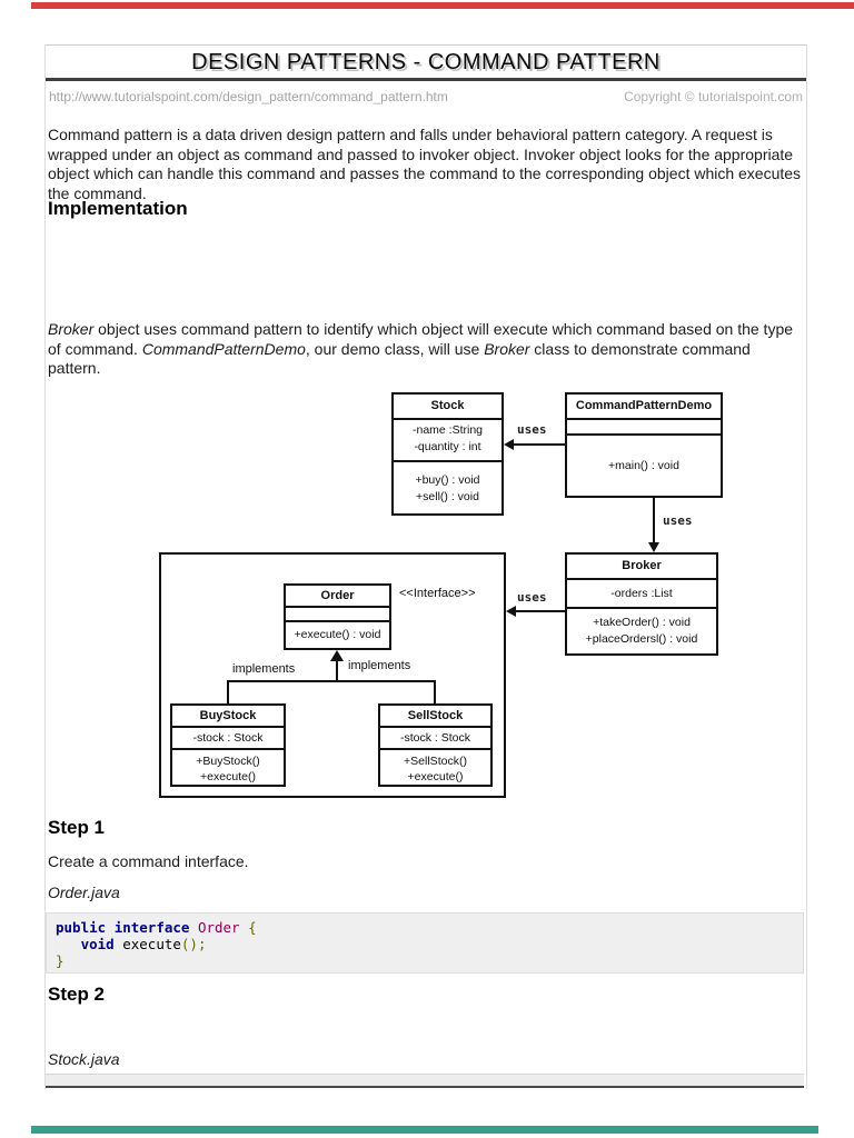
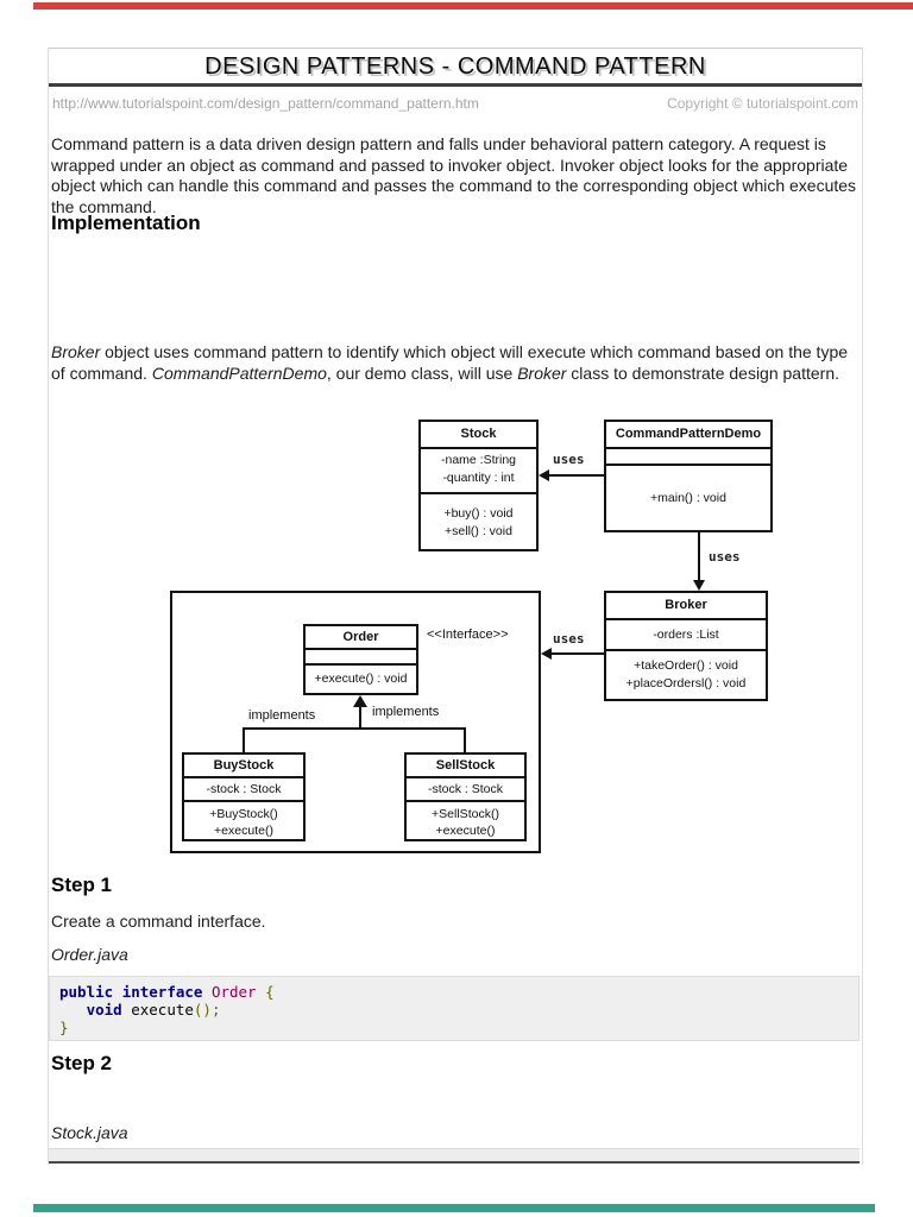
  DESIGN PATTERNS - COMMAND PATTERN
  http://www.tutorialspoint.com/design_pattern/command_pattern.htm
  Copyright © tutorialspoint.com
  Command pattern is a data driven design pattern and falls under behavioral pattern category. A request is wrapped under an object as command and passed to invoker object. Invoker object looks for the appropriate object which can handle this command and passes the command to the corresponding object which executes the command.
  Implementation
- Broker object uses command pattern to identify which object will execute which command based on the type of command. CommandPatternDemo, our demo class, will use Broker class to demonstrate command pattern.
+ Broker object uses command pattern to identify which object will execute which command based on the type of command. CommandPatternDemo, our demo class, will use Broker class to demonstrate design pattern.
  Stock
  -name :String
  -quantity : int
  +buy() : void
  +sell() : void
  CommandPatternDemo
  +main() : void
  uses
  uses
  Broker
  -orders :List
  +takeOrder() : void
  +placeOrdersl() : void
  uses
  Order
  +execute() : void
  <<Interface>>
  implements
  implements
  BuyStock
  -stock : Stock
  +BuyStock()
  +execute()
  SellStock
  -stock : Stock
  +SellStock()
  +execute()
  Step 1
  Create a command interface.
  Order.java
  public interface Order {
  void execute();
  }
  Step 2
  Stock.java
